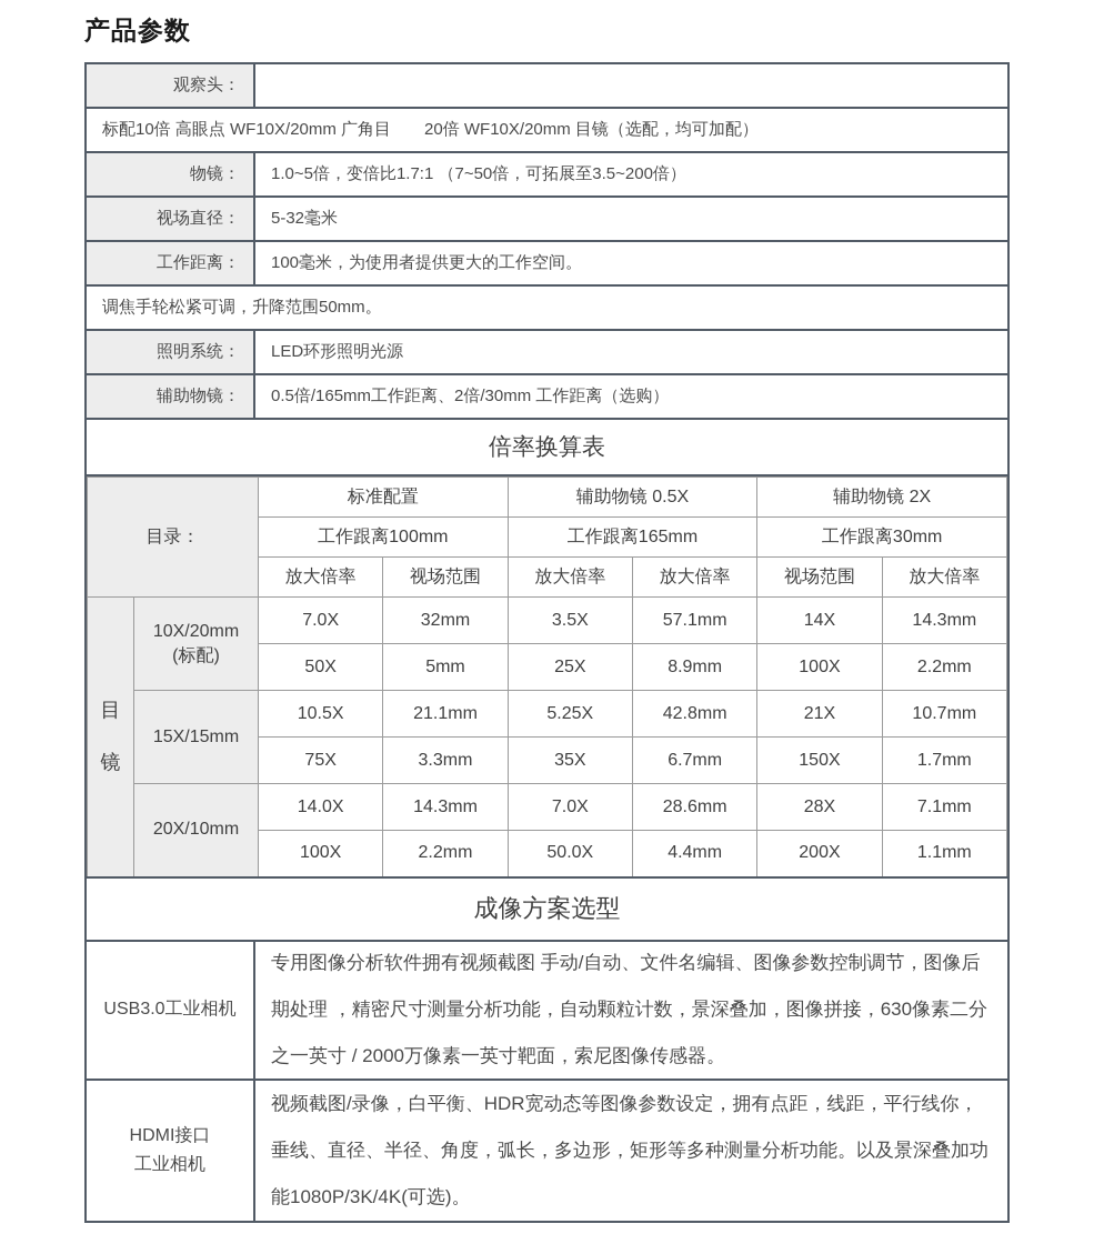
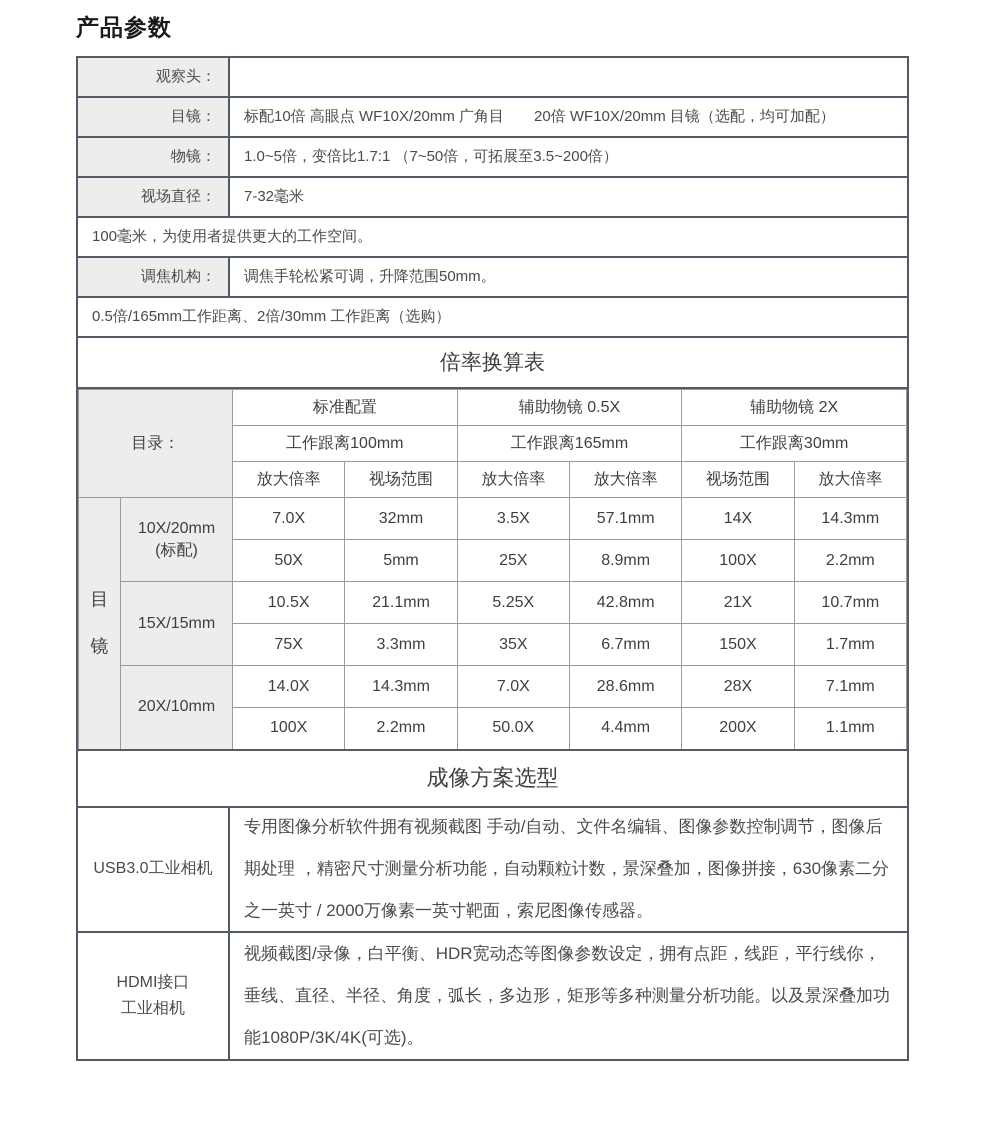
  产品参数
  观察头：
+ 目镜：
  标配10倍 高眼点 WF10X/20mm 广角目 20倍 WF10X/20mm 目镜（选配，均可加配）
  物镜：
  1.0~5倍，变倍比1.7:1 （7~50倍，可拓展至3.5~200倍）
  视场直径：
- 5-32毫米
+ 7-32毫米
- 工作距离：
  100毫米，为使用者提供更大的工作空间。
+ 调焦机构：
  调焦手轮松紧可调，升降范围50mm。
- 照明系统：
- LED环形照明光源
- 辅助物镜：
  0.5倍/165mm工作距离、2倍/30mm 工作距离（选购）
  倍率换算表
  目录：	标准配置	辅助物镜 0.5X	辅助物镜 2X
  工作跟离100mm	工作跟离165mm	工作跟离30mm
  放大倍率	视场范围	放大倍率	放大倍率	视场范围	放大倍率
  目镜	10X/20mm (标配)	7.0X	32mm	3.5X	57.1mm	14X	14.3mm
  50X	5mm	25X	8.9mm	100X	2.2mm
  15X/15mm	10.5X	21.1mm	5.25X	42.8mm	21X	10.7mm
  75X	3.3mm	35X	6.7mm	150X	1.7mm
  20X/10mm	14.0X	14.3mm	7.0X	28.6mm	28X	7.1mm
  100X	2.2mm	50.0X	4.4mm	200X	1.1mm
  成像方案选型
  USB3.0工业相机
  专用图像分析软件拥有视频截图 手动/自动、文件名编辑、图像参数控制调节，图像后期处理 ，精密尺寸测量分析功能，自动颗粒计数，景深叠加，图像拼接，630像素二分之一英寸 / 2000万像素一英寸靶面，索尼图像传感器。
  HDMI接口
  工业相机
  视频截图/录像，白平衡、HDR宽动态等图像参数设定，拥有点距，线距，平行线你，垂线、直径、半径、角度，弧长，多边形，矩形等多种测量分析功能。以及景深叠加功能1080P/3K/4K(可选)。
